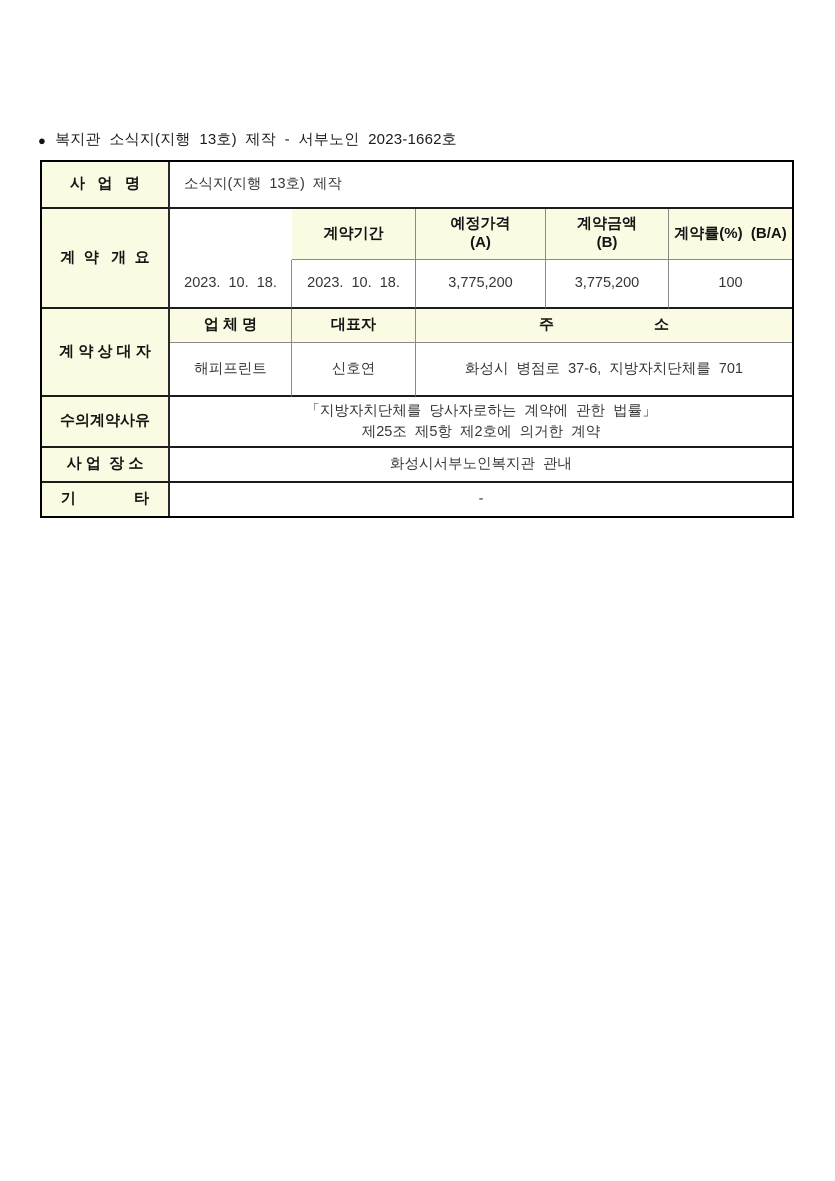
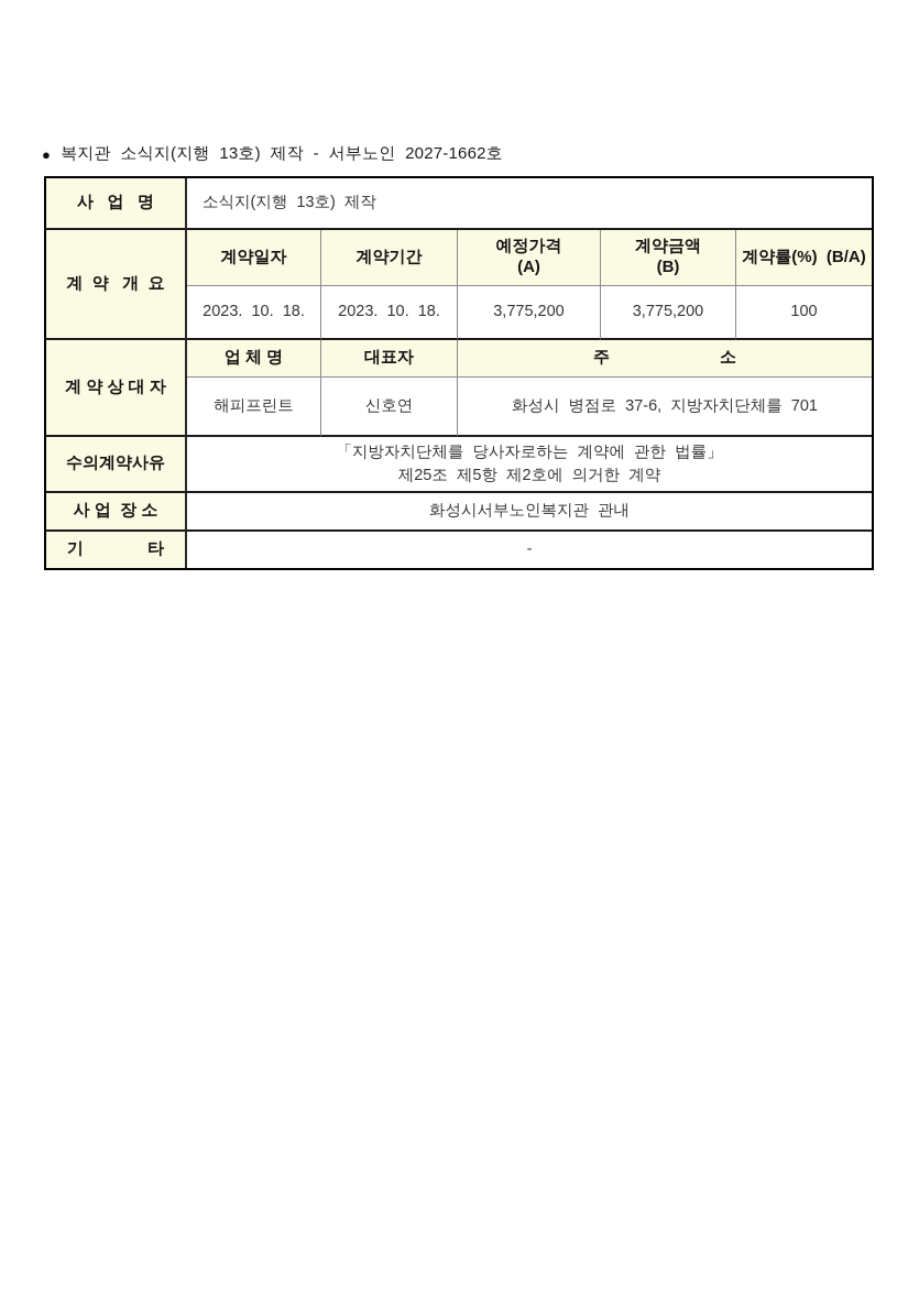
  ●
- 복지관 소식지(지행 13호) 제작 - 서부노인 2023-1662호
+ 복지관 소식지(지행 13호) 제작 - 서부노인 2027-1662호
  사 업 명
  소식지(지행 13호) 제작
  계 약 개 요
+ 계약일자
  계약기간
  예정가격
  (A)
  계약금액
  (B)
  계약률(%) (B/A)
  2023. 10. 18.
  2023. 10. 18.
  3,775,200
  3,775,200
  100
  계 약 상 대 자
  업 체 명
  대표자
  주 소
  해피프린트
  신호연
  화성시 병점로 37-6, 지방자치단체를 701
  수의계약사유
  「지방자치단체를 당사자로하는 계약에 관한 법률」
  제25조 제5항 제2호에 의거한 계약
  사 업 장 소
  화성시서부노인복지관 관내
  기 타
  -
